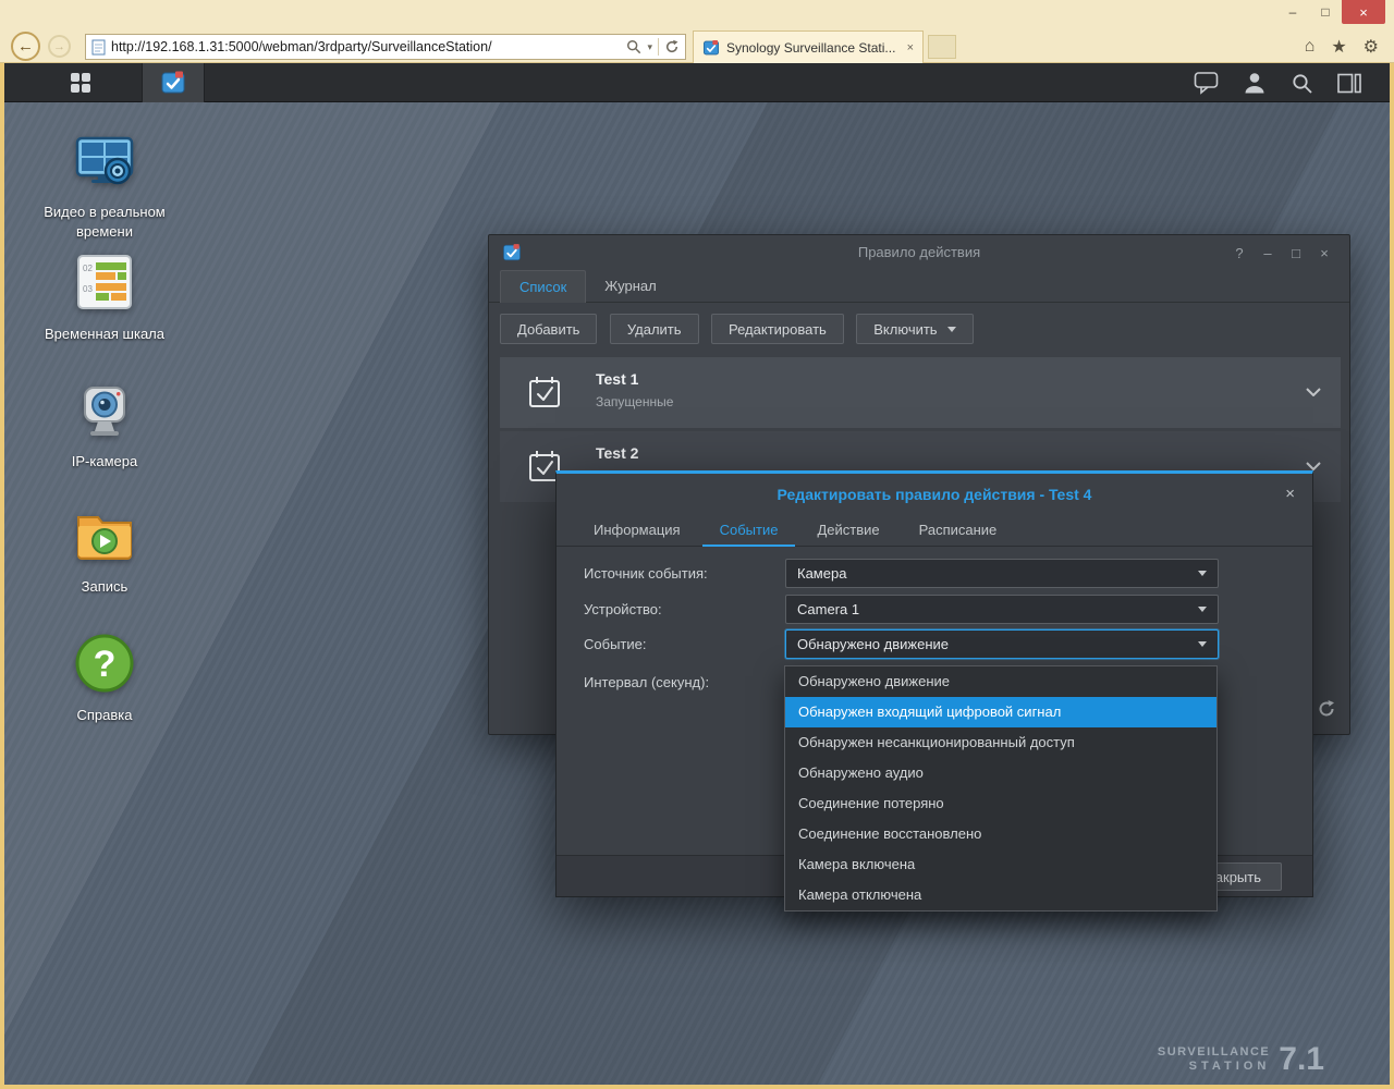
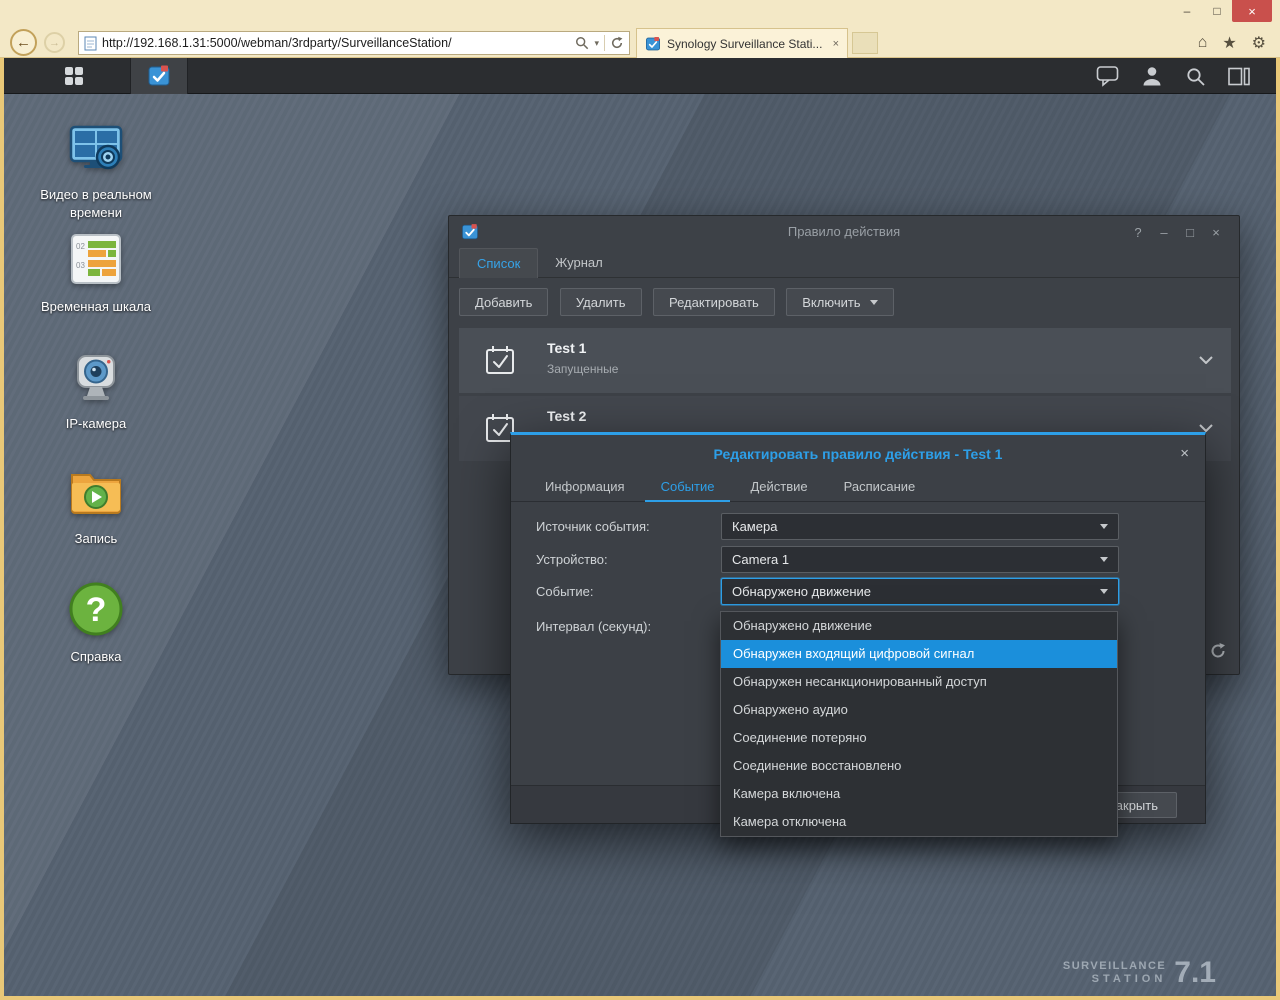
  –
  □
  ×
  ←
  →
  http://192.168.1.31:5000/webman/3rdparty/SurveillanceStation/
  ▾
  Synology Surveillance Stati...
  ×
  ⌂
  ★
  ⚙
  Видео в реальном времени
  02
  03
  Временная шкала
  IP-камера
  Запись
  ?
  Справка
  Правило действия
  ?
  –
  □
  ×
  Список
  Журнал
  Добавить
  Удалить
  Редактировать
  Включить
  Test 1
  Запущенные
  Test 2
  ×
- Редактировать правило действия - Test 4
+ Редактировать правило действия - Test 1
  Информация
  Событие
  Действие
  Расписание
  Источник события:
  Камера
  Устройство:
  Camera 1
  Событие:
  Обнаружено движение
  Интервал (секунд):
  акрыть
  Обнаружено движение
  Обнаружен входящий цифровой сигнал
  Обнаружен несанкционированный доступ
  Обнаружено аудио
  Соединение потеряно
  Соединение восстановлено
  Камера включена
  Камера отключена
  SURVEILLANCE
  STATION
  7.1
